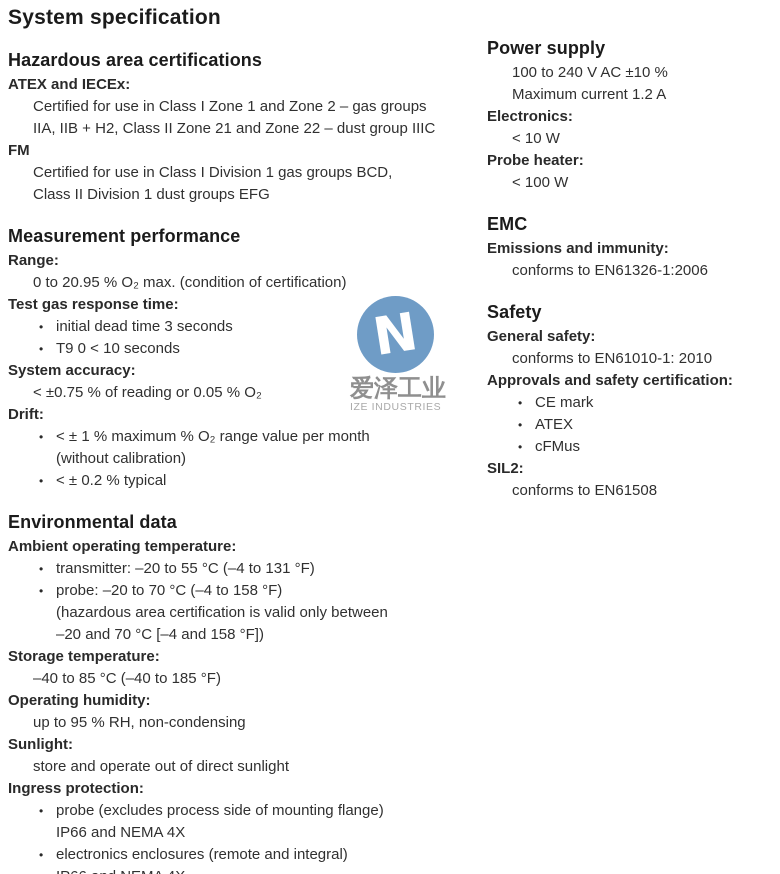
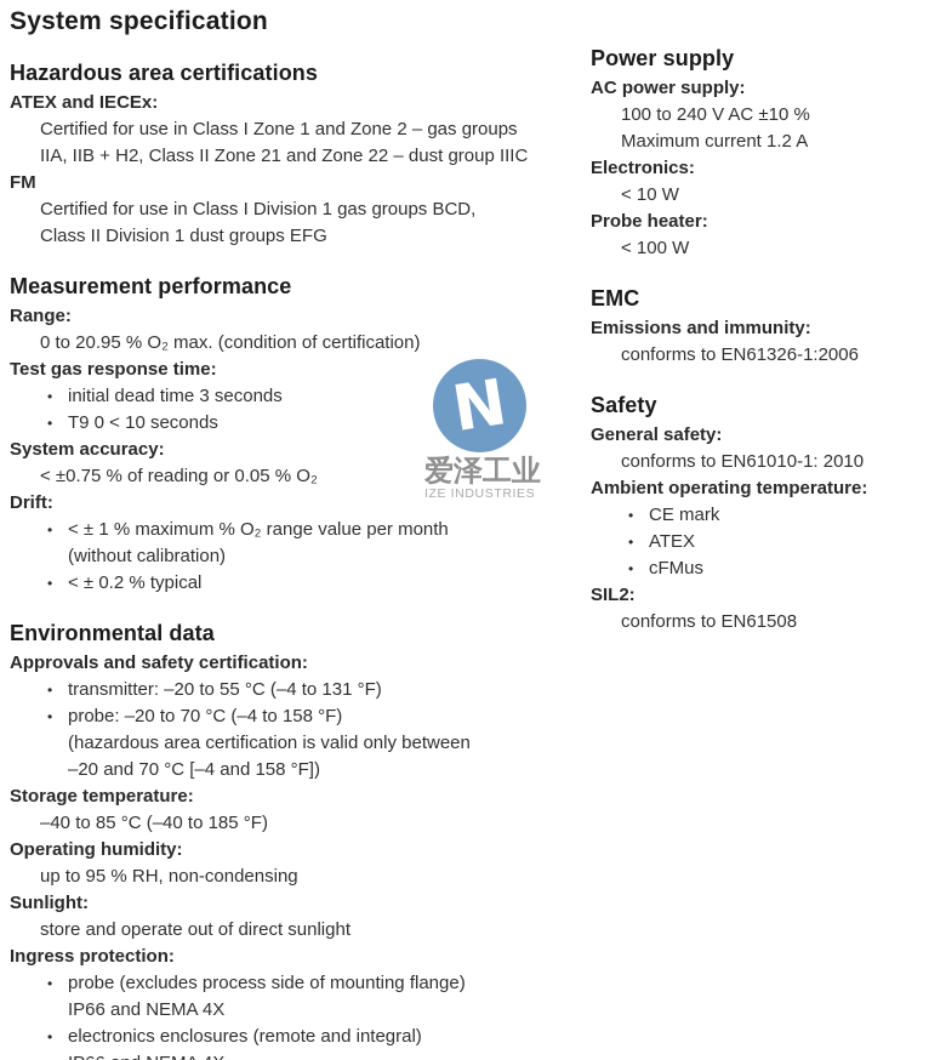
  System specification
  Hazardous area certifications
  ATEX and IECEx:
  Certified for use in Class I Zone 1 and Zone 2 – gas groups
  IIA, IIB + H2, Class II Zone 21 and Zone 22 – dust group IIIC
  FM
  Certified for use in Class I Division 1 gas groups BCD,
  Class II Division 1 dust groups EFG
  Measurement performance
  Range:
  0 to 20.95 % O₂ max. (condition of certification)
  Test gas response time:
  •
  initial dead time 3 seconds
  •
  T9 0 < 10 seconds
  System accuracy:
  < ±0.75 % of reading or 0.05 % O₂
  Drift:
  •
  < ± 1 % maximum % O₂ range value per month
  (without calibration)
  •
  < ± 0.2 % typical
  Environmental data
- Ambient operating temperature:
+ Approvals and safety certification:
  •
  transmitter: –20 to 55 °C (–4 to 131 °F)
  •
  probe: –20 to 70 °C (–4 to 158 °F)
  (hazardous area certification is valid only between
  –20 and 70 °C [–4 and 158 °F])
  Storage temperature:
  –40 to 85 °C (–40 to 185 °F)
  Operating humidity:
  up to 95 % RH, non-condensing
  Sunlight:
  store and operate out of direct sunlight
  Ingress protection:
  •
  probe (excludes process side of mounting flange)
  IP66 and NEMA 4X
  •
  electronics enclosures (remote and integral)
  Power supply
+ AC power supply:
  100 to 240 V AC ±10 %
  Maximum current 1.2 A
  Electronics:
  < 10 W
  Probe heater:
  < 100 W
  EMC
  Emissions and immunity:
  conforms to EN61326-1:2006
  Safety
  General safety:
  conforms to EN61010-1: 2010
- Approvals and safety certification:
+ Ambient operating temperature:
  •
  CE mark
  •
  ATEX
  •
  cFMus
  SIL2:
  conforms to EN61508
  爱泽工业
  IZE INDUSTRIES
